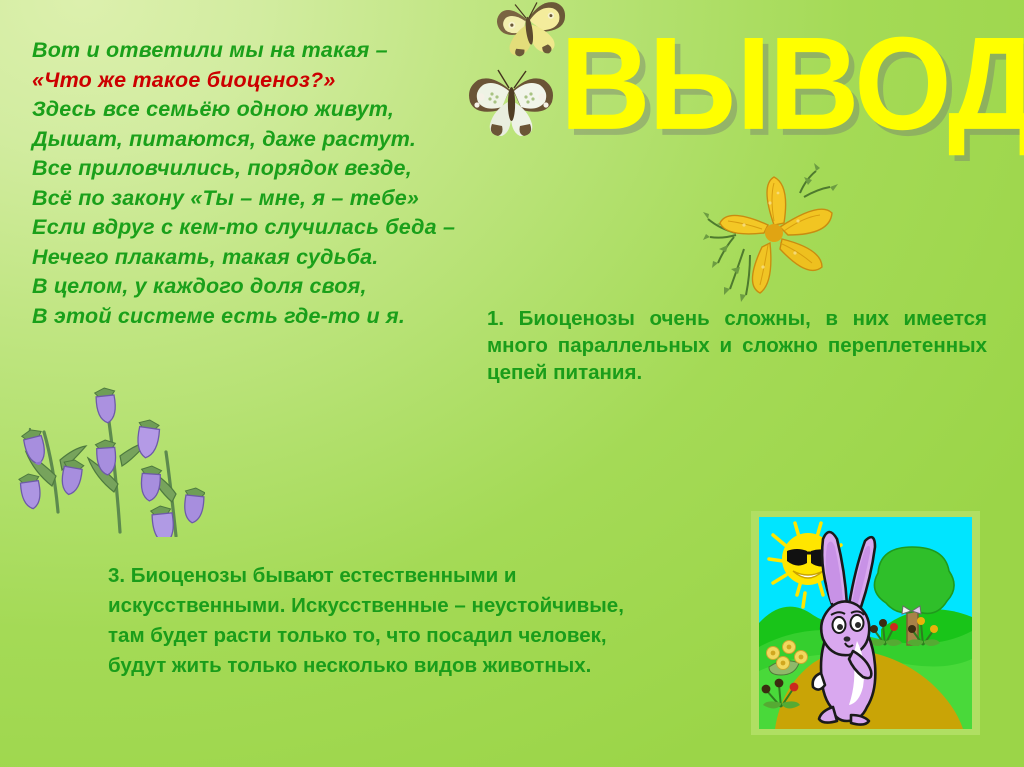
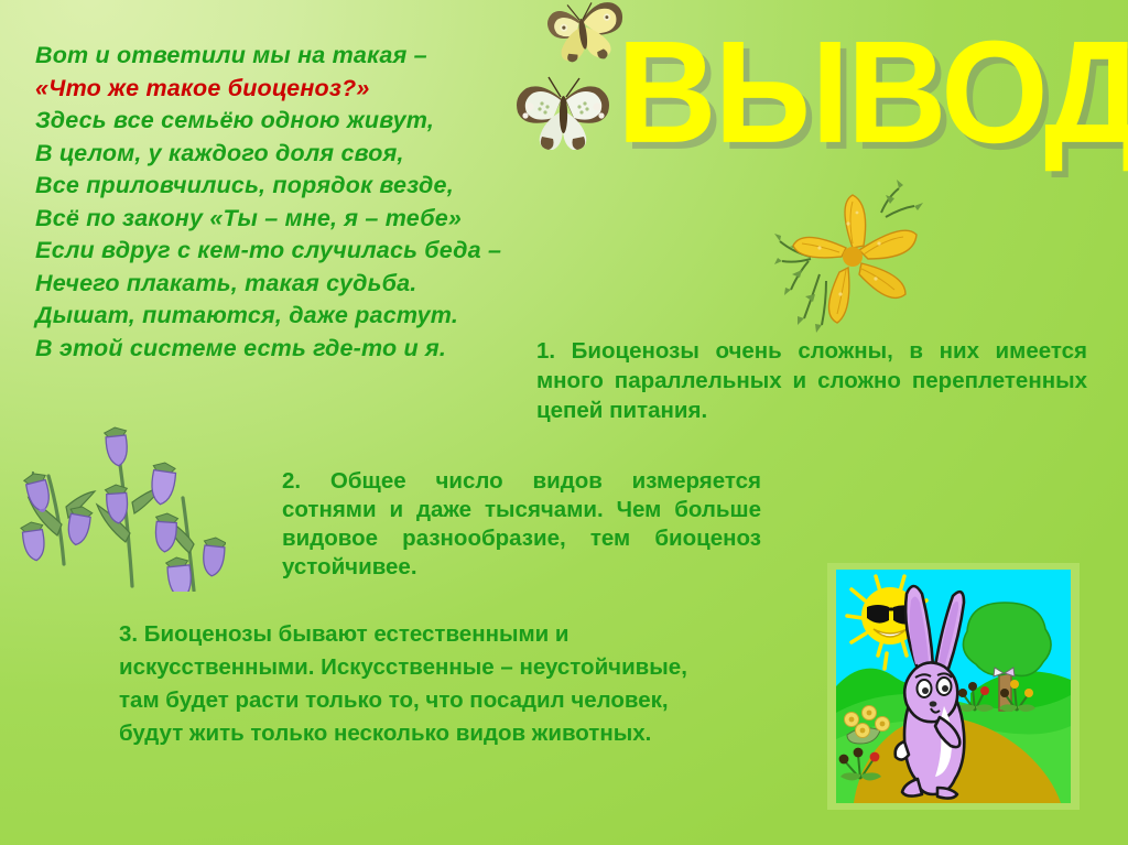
  Вот и ответили мы на такая –
  «Что же такое биоценоз?»
  Здесь все семьёю одною живут,
- Дышат, питаются, даже растут.
+ В целом, у каждого доля своя,
  Все приловчились, порядок везде,
  Всё по закону «Ты – мне, я – тебе»
  Если вдруг с кем-то случилась беда –
  Нечего плакать, такая судьба.
- В целом, у каждого доля своя,
+ Дышат, питаются, даже растут.
  В этой системе есть где-то и я.
  ВЫВОД
  1. Биоценозы очень сложны, в них имеется много параллельных и сложно переплетенных цепей питания.
+ 2. Общее число видов измеряется сотнями и даже тысячами. Чем больше видовое разнообразие, тем биоценоз устойчивее.
  3. Биоценозы бывают естественными и искусственными. Искусственные – неустойчивые, там будет расти только то, что посадил человек, будут жить только несколько видов животных.
